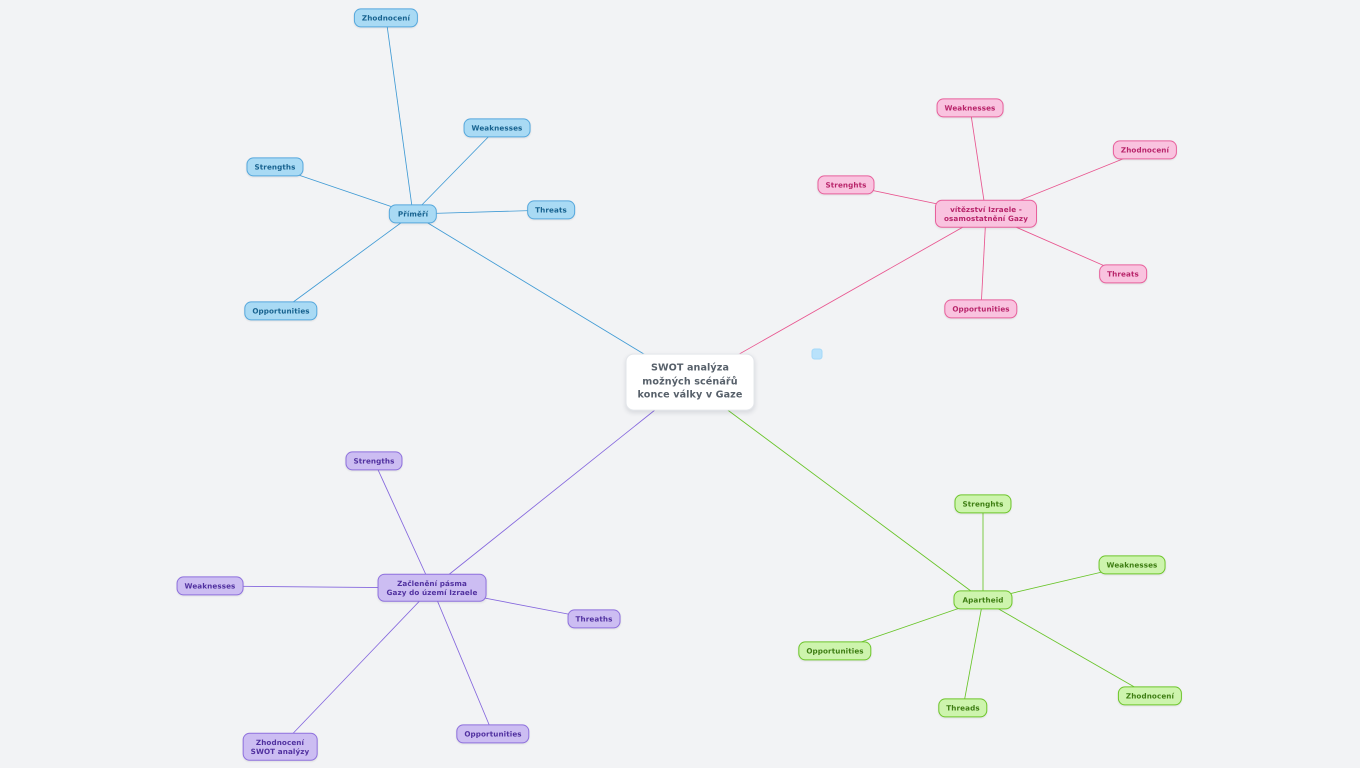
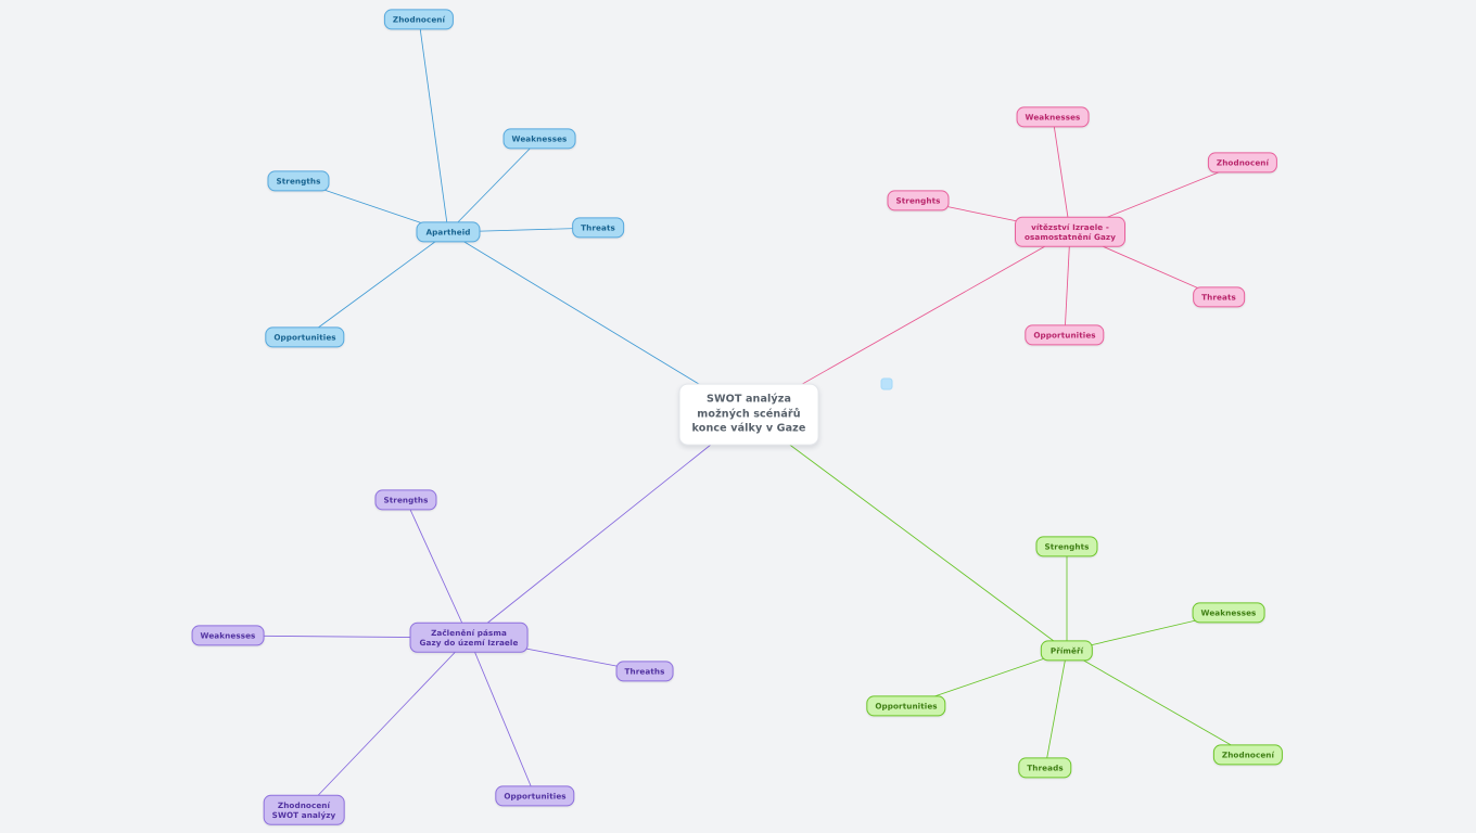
  SWOT analýza
  možných scénářů
  konce války v Gaze
- Příměří
+ Apartheid
  Zhodnocení
  Weaknesses
  Threats
  Strengths
  Opportunities
  vítězství Izraele -
  osamostatnění Gazy
  Weaknesses
  Zhodnocení
  Strenghts
  Threats
  Opportunities
  Začlenění pásma
  Gazy do území Izraele
  Strengths
  Weaknesses
  Threaths
  Opportunities
  Zhodnocení
  SWOT analýzy
- Apartheid
+ Příměří
  Strenghts
  Weaknesses
  Zhodnocení
  Threads
  Opportunities
